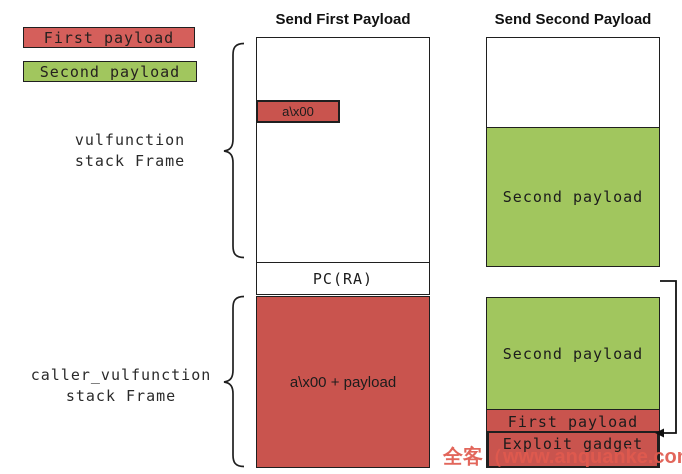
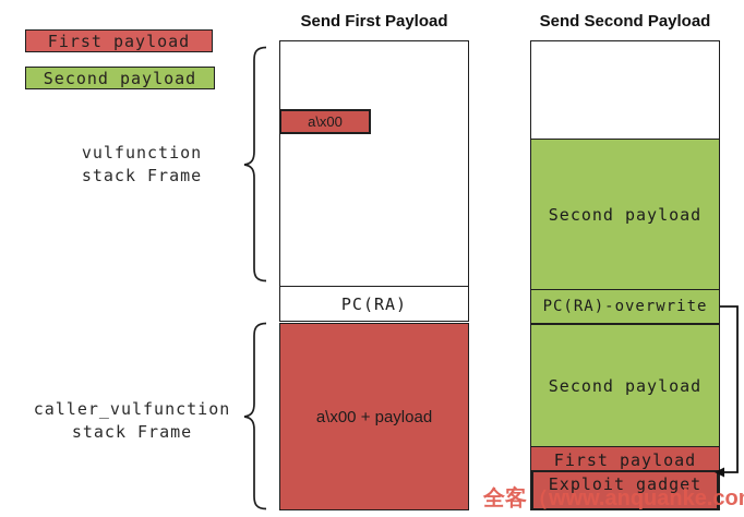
  First payload
  Second payload
  Send First Payload
  Send Second Payload
  vulfunction
  stack Frame
  caller_vulfunction
  stack Frame
  a\x00
  PC(RA)
  a\x00 + payload
  Second payload
+ PC(RA)-overwrite
  Second payload
  First payload
  Exploit gadget
  全客（www.anquanke.co
